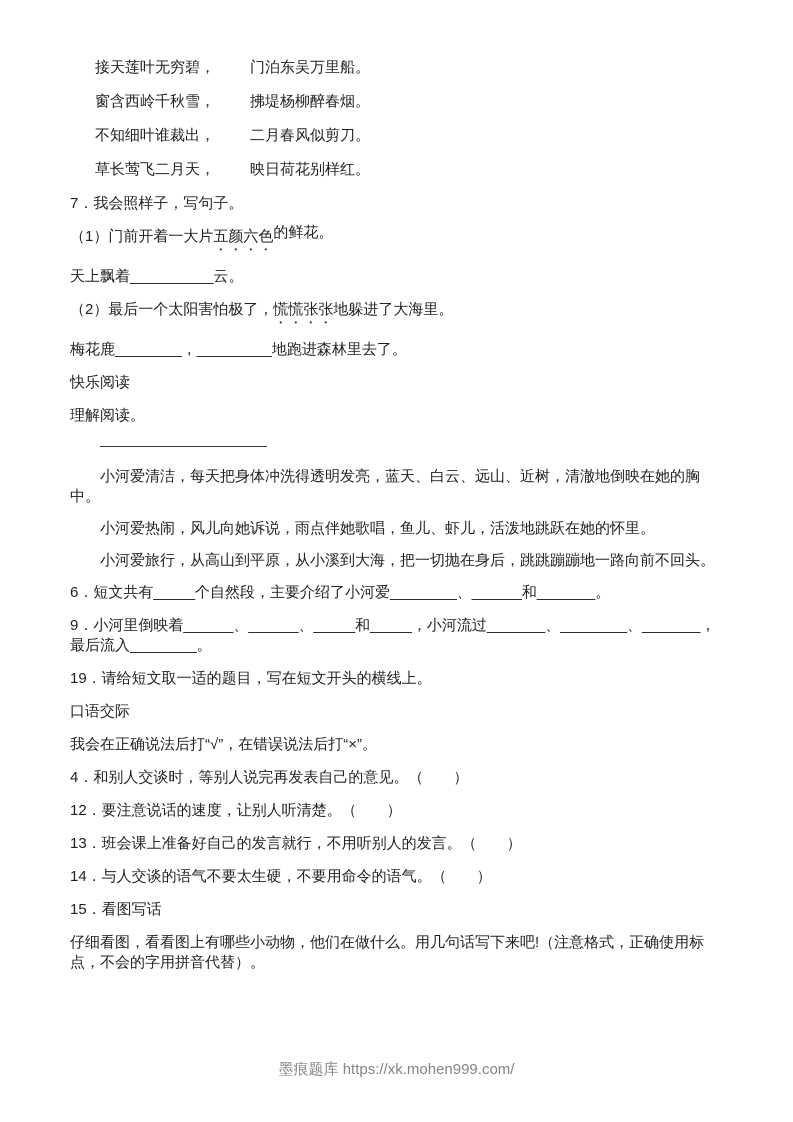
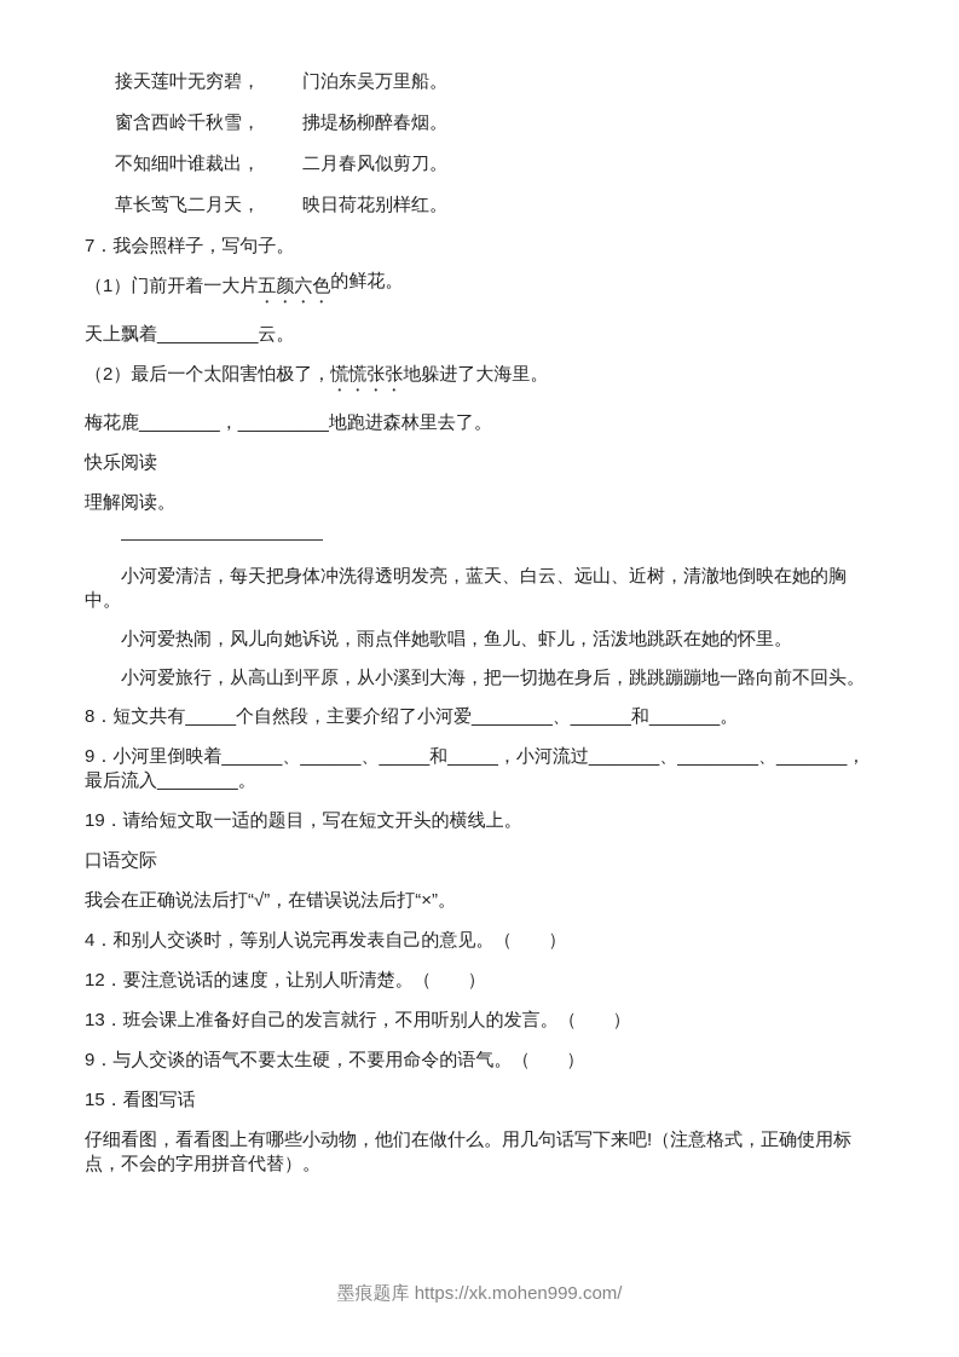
  接天莲叶无穷碧，
  门泊东吴万里船。
  窗含西岭千秋雪，
  拂堤杨柳醉春烟。
  不知细叶谁裁出，
  二月春风似剪刀。
  草长莺飞二月天，
  映日荷花别样红。
  7．我会照样子，写句子。
  （1）门前开着一大片五颜六色的鲜花。
  天上飘着__________云。
  （2）最后一个太阳害怕极了，慌慌张张地躲进了大海里。
  梅花鹿________，_________地跑进森林里去了。
  快乐阅读
  理解阅读。
  小河爱清洁，每天把身体冲洗得透明发亮，蓝天、白云、远山、近树，清澈地倒映在她的胸中。
  小河爱热闹，风儿向她诉说，雨点伴她歌唱，鱼儿、虾儿，活泼地跳跃在她的怀里。
  小河爱旅行，从高山到平原，从小溪到大海，把一切抛在身后，跳跳蹦蹦地一路向前不回头。
- 6．短文共有_____个自然段，主要介绍了小河爱________、______和_______。
+ 8．短文共有_____个自然段，主要介绍了小河爱________、______和_______。
  9．小河里倒映着______、______、_____和_____，小河流过_______、________、_______，最后流入________。
  19．请给短文取一适的题目，写在短文开头的横线上。
  口语交际
  我会在正确说法后打“√”，在错误说法后打“×”。
  4．和别人交谈时，等别人说完再发表自己的意见。（ ）
  12．要注意说话的速度，让别人听清楚。（ ）
  13．班会课上准备好自己的发言就行，不用听别人的发言。（ ）
- 14．与人交谈的语气不要太生硬，不要用命令的语气。（ ）
+ 9．与人交谈的语气不要太生硬，不要用命令的语气。（ ）
  15．看图写话
  仔细看图，看看图上有哪些小动物，他们在做什么。用几句话写下来吧!（注意格式，正确使用标点，不会的字用拼音代替）。
  墨痕题库 https://xk.mohen999.com/
